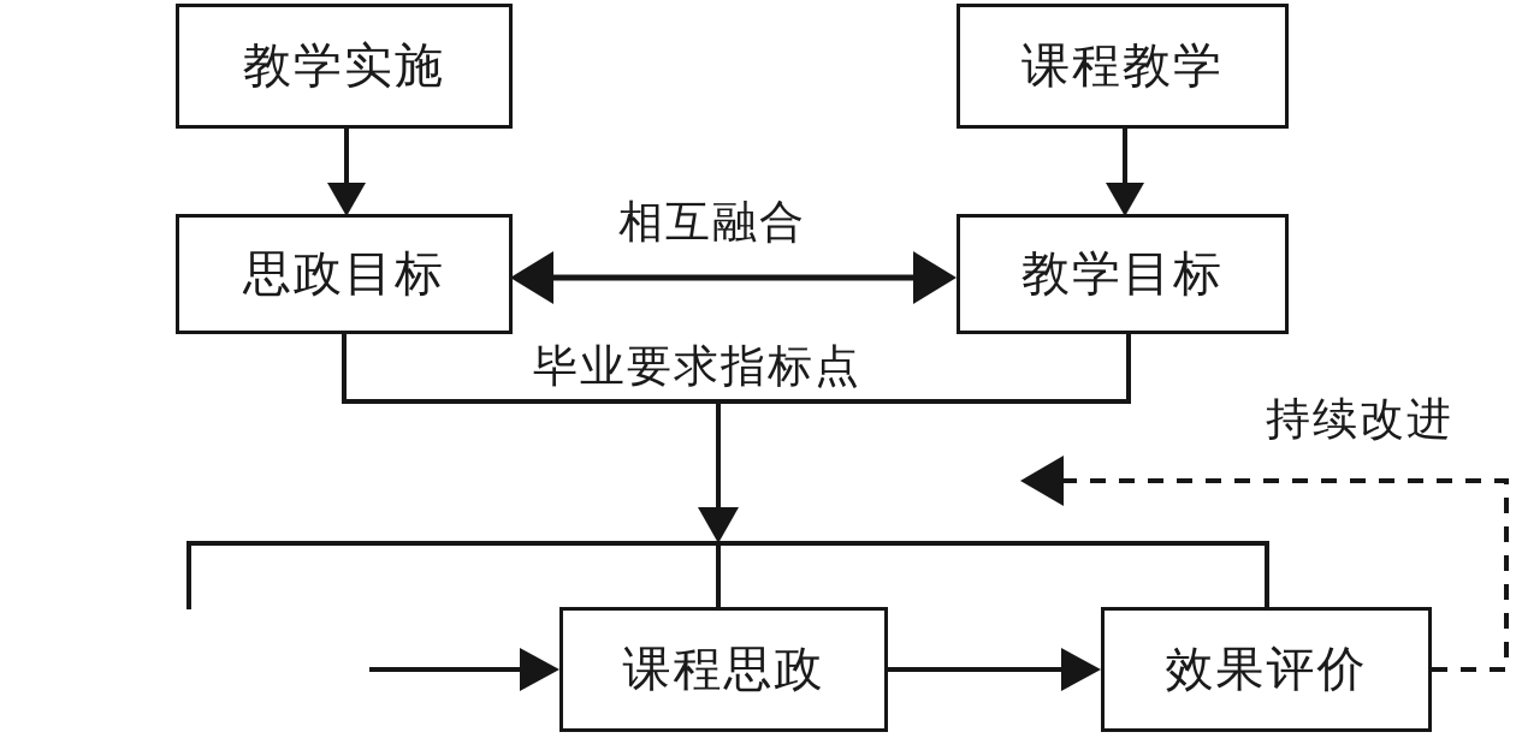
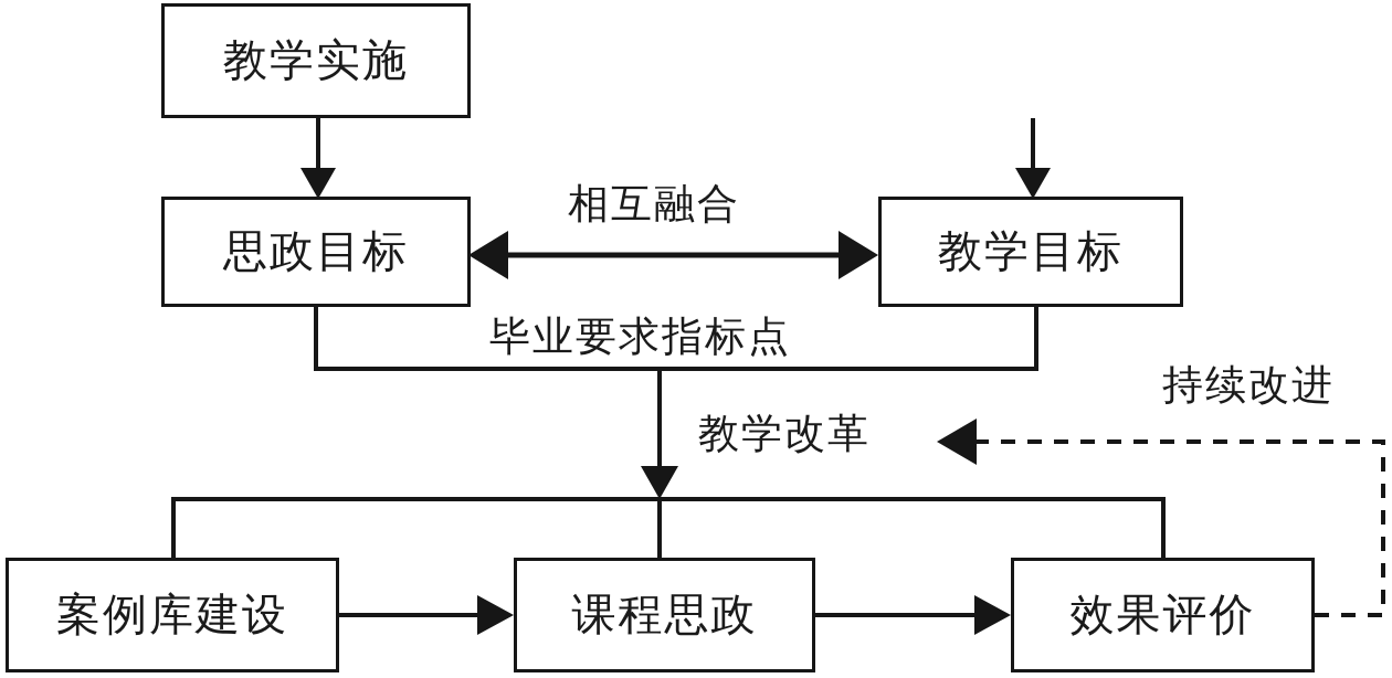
  教学实施
- 课程教学
  思政目标
  教学目标
+ 案例库建设
  课程思政
  效果评价
  相互融合
  毕业要求指标点
+ 教学改革
  持续改进
